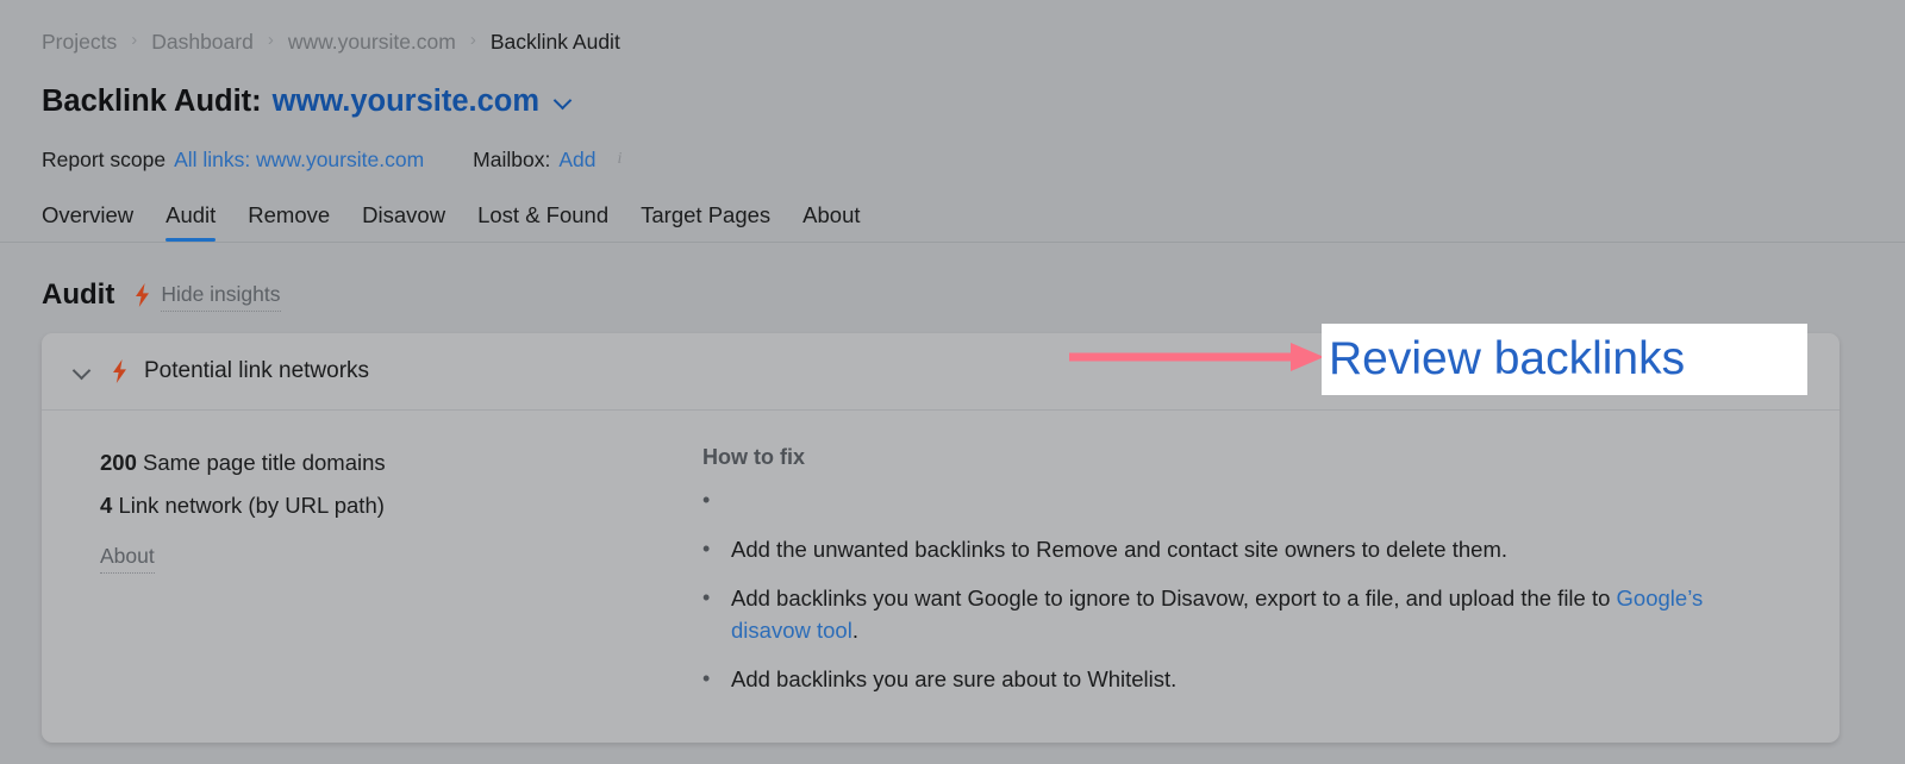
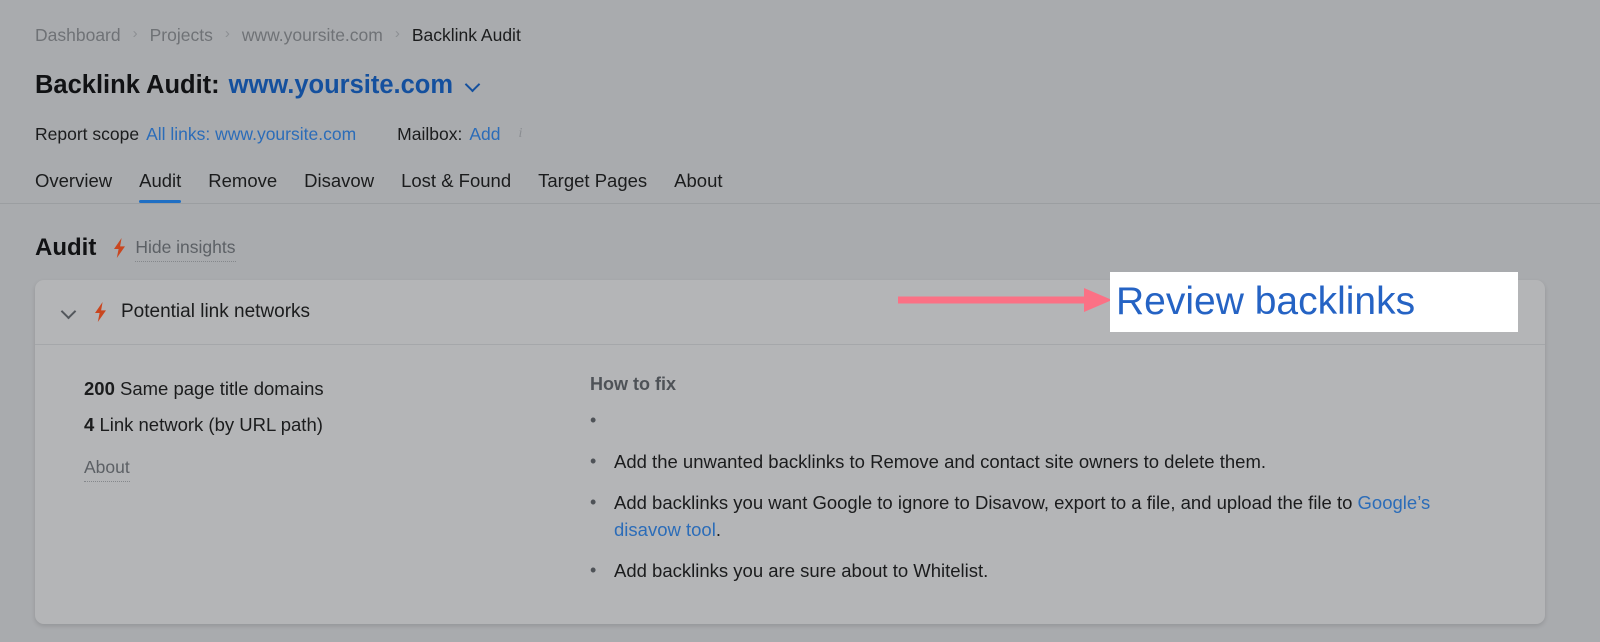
- Projects
+ Dashboard
  ›
- Dashboard
+ Projects
  ›
  www.yoursite.com
  ›
  Backlink Audit
  Backlink Audit:
  www.yoursite.com
  Report scope
  All links: www.yoursite.com
  Mailbox:
  Add
  i
  Overview
  Audit
  Remove
  Disavow
  Lost & Found
  Target Pages
  About
  Audit
  Hide insights
  Potential link networks
  200 Same page title domains
  4 Link network (by URL path)
  About
  How to fix
  •
  •
  Add the unwanted backlinks to Remove and contact site owners to delete them.
  •
  Add backlinks you want Google to ignore to Disavow, export to a file, and upload the file to Google’s disavow tool.
  •
  Add backlinks you are sure about to Whitelist.
  Review backlinks
